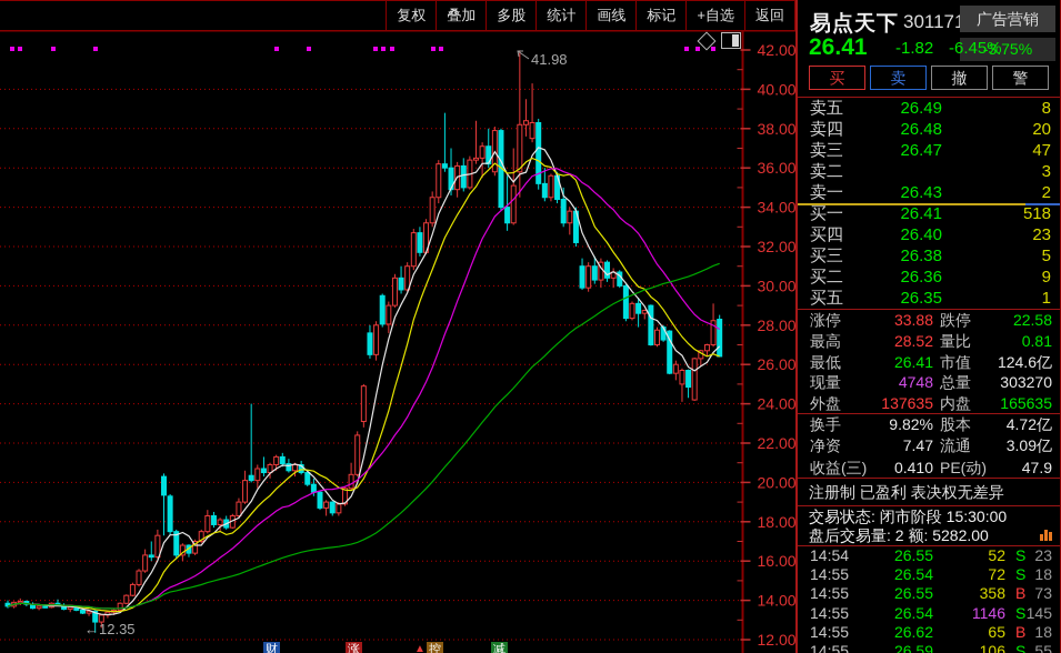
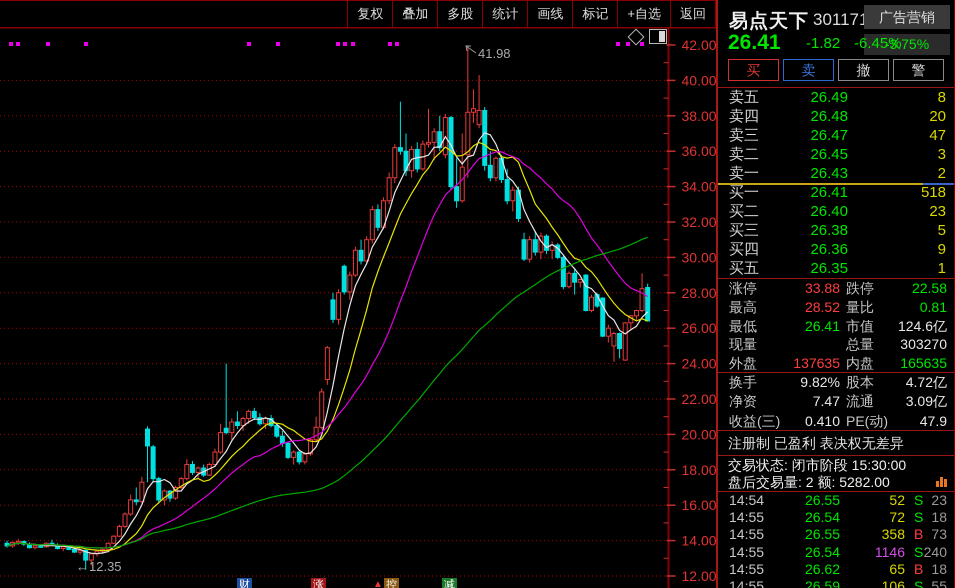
  复权
  叠加
  多股
  统计
  画线
  标记
  +自选
  返回
  42.00
  40.00
  38.00
  36.00
  34.00
  32.00
  30.00
  28.00
  26.00
  24.00
  22.00
  20.00
  18.00
  16.00
  14.00
  12.00
  41.98
  ←12.35
  财
  涨
  控
  减
  ▲
  易点天下
  30117
  广告营销
  -3.75%
  26.41
  -1.82
  -6.45%
  买
  卖
  撤
  警
  卖五
  26.49
  8
  卖四
  26.48
  20
  卖三
  26.47
  47
  卖二
+ 26.45
  3
  卖一
  26.43
  2
  买一
  26.41
  518
- 买四
+ 买二
  26.40
  23
  买三
  26.38
  5
- 买二
+ 买四
  26.36
  9
  买五
  26.35
  1
  涨停
  33.88
  跌停
  22.58
  最高
  28.52
  量比
  0.81
  最低
  26.41
  市值
  124.6亿
  现量
- 4748
  总量
  303270
  外盘
  137635
  内盘
  165635
  换手
  9.82%
  股本
  4.72亿
  净资
  7.47
  流通
  3.09亿
  收益(三)
  0.410
  PE(动)
  47.9
  注册制 已盈利 表决权无差异
  交易状态: 闭市阶段 15:30:00
  盘后交易量: 2 额: 5282.00
  14:54
  26.55
  52
  S
  23
  14:55
  26.54
  72
  S
  18
  14:55
  26.55
  358
  B
  73
  14:55
  26.54
  1146
  S
- 145
+ 240
  14:55
  26.62
  65
  B
  18
  14:55
  26.59
  106
  S
  55
